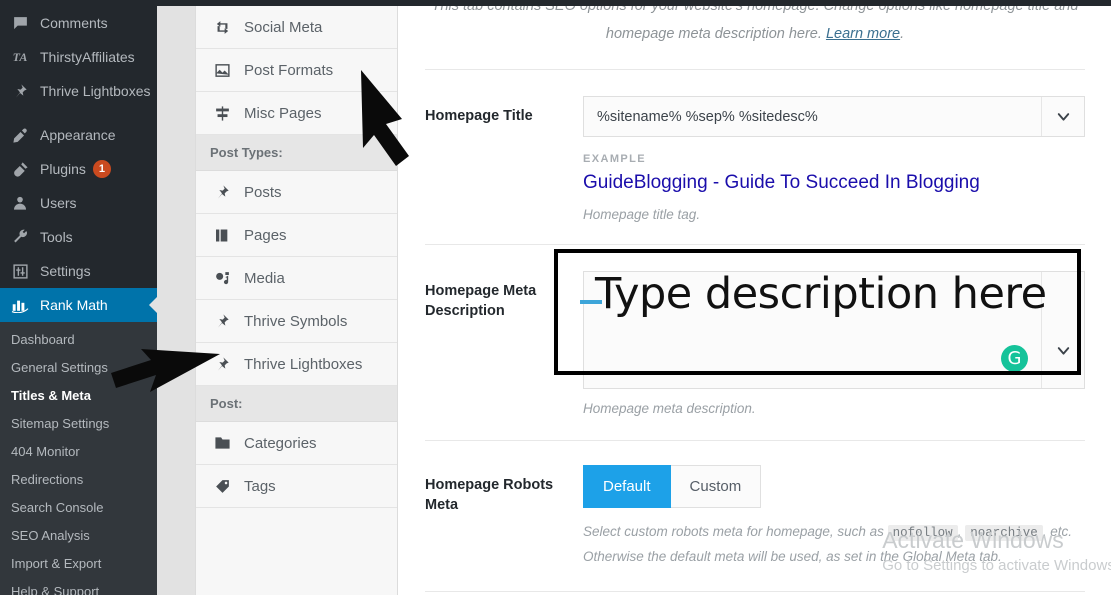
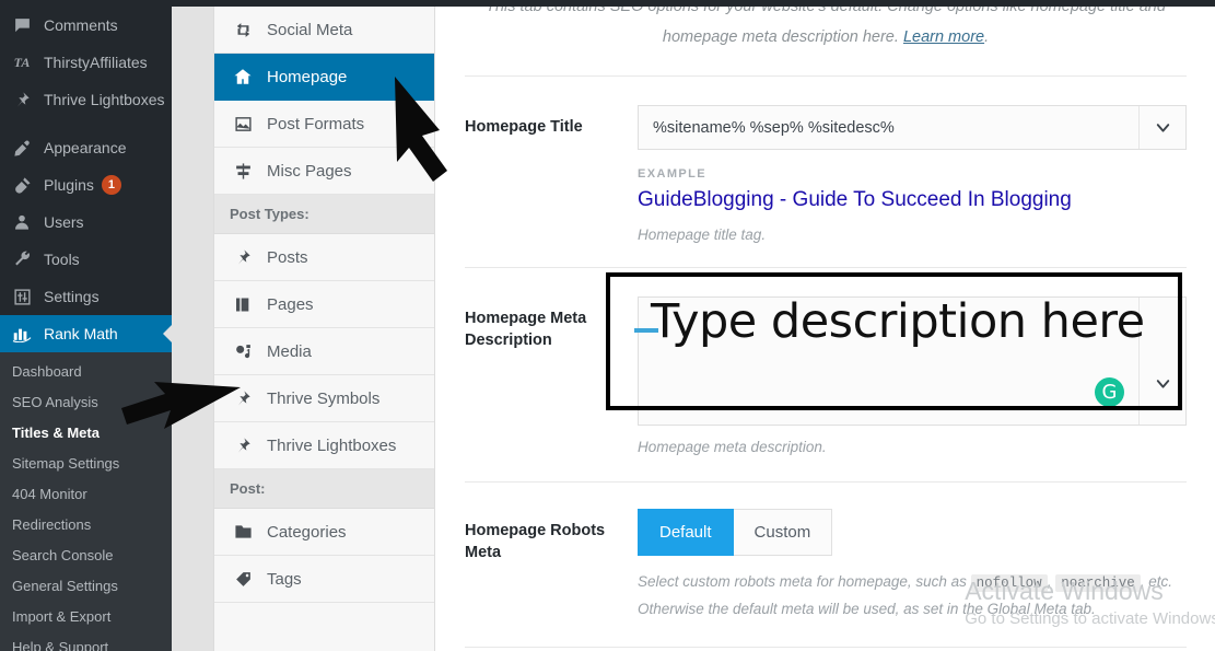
  Comments
  TA
  ThirstyAffiliates
  Thrive Lightboxes
  Appearance
  Plugins
  1
  Users
  Tools
  Settings
  Rank Math
  Dashboard
- General Settings
+ SEO Analysis
  Titles & Meta
  Sitemap Settings
  404 Monitor
  Redirections
  Search Console
- SEO Analysis
+ General Settings
  Import & Export
  Help & Support
  Social Meta
+ Homepage
  Post Formats
  Misc Pages
  Post Types:
  Posts
  Pages
  Media
  Thrive Symbols
  Thrive Lightboxes
  Post:
  Categories
  Tags
- This tab contains SEO options for your website's homepage. Change options like homepage title and
+ This tab contains SEO options for your website's default. Change options like homepage title and
  homepage meta description here. Learn more.
  Homepage Title
  %sitename% %sep% %sitedesc%
  EXAMPLE
  GuideBlogging - Guide To Succeed In Blogging
  Homepage title tag.
  Homepage Meta Description
  G
  Homepage meta description.
  Type description here
  Homepage Robots Meta
  Default
  Custom
  Select custom robots meta for homepage, such as nofollow , noarchive , etc.
  Otherwise the default meta will be used, as set in the Global Meta tab.
  Activate Windows
  Go to Settings to activate Window
